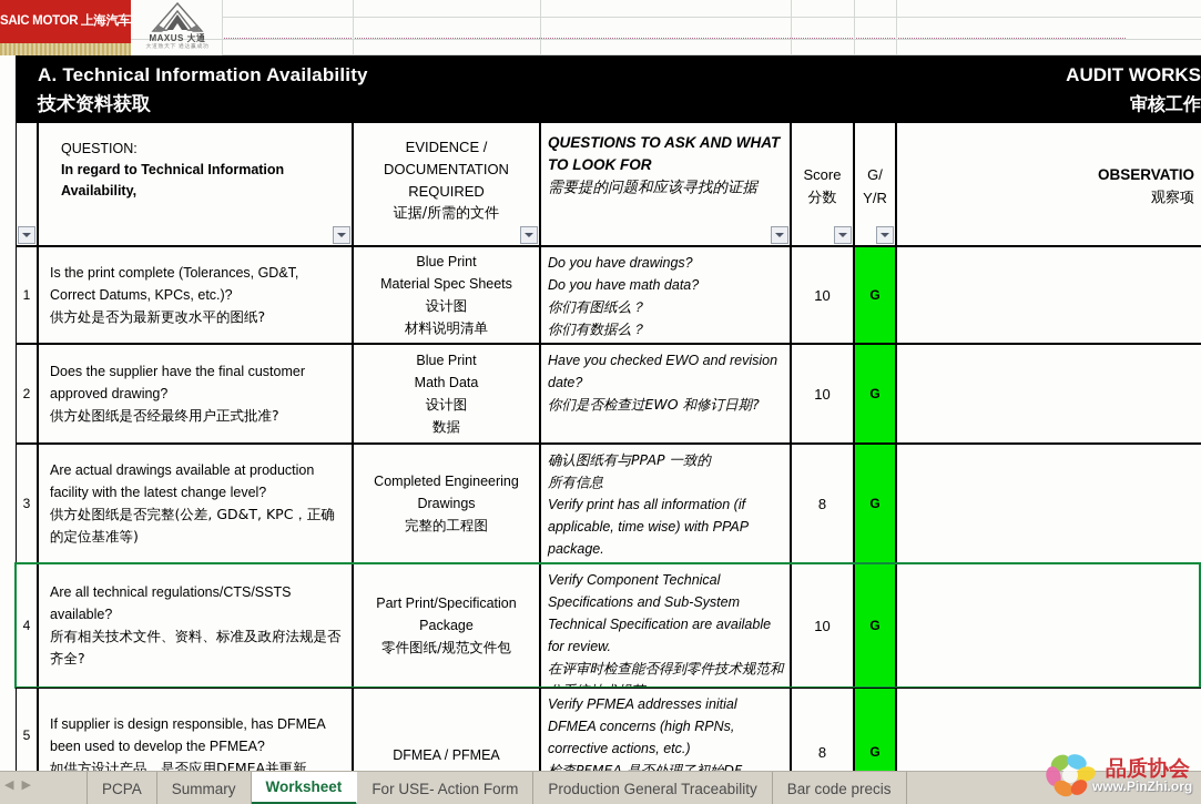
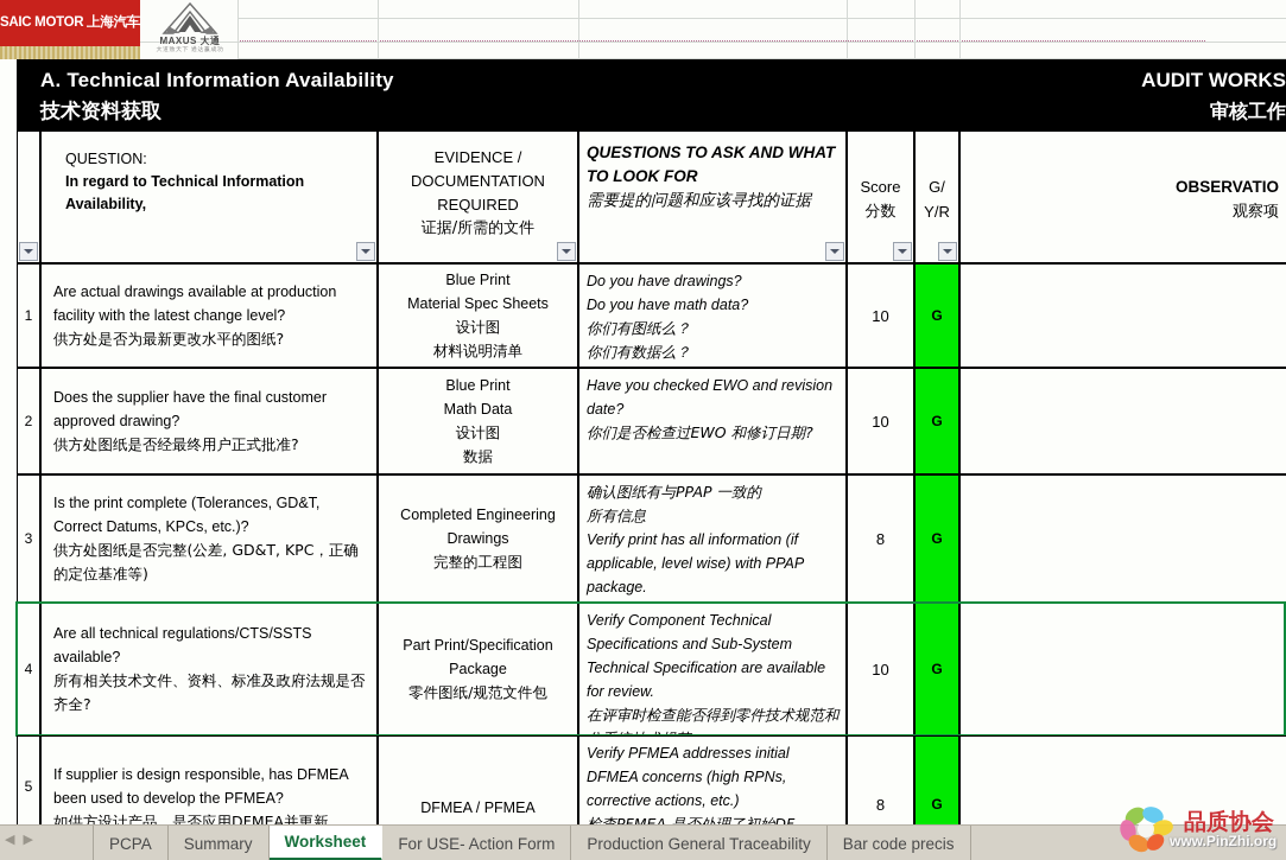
  SAIC MOTOR 上海汽车
  MAXUS 大通
  A. Technical Information Availability
  技术资料获取
  AUDIT WORKS
  审核工作
  QUESTION:
  In regard to Technical Information Availability,
  EVIDENCE / DOCUMENTATION REQUIRED
  证据/所需的文件
  QUESTIONS TO ASK AND WHAT TO LOOK FOR
  需要提的问题和应该寻找的证据
  Score
  分数
  G/
  Y/R
  OBSERVATIO
  观察项
  1
- Is the print complete (Tolerances, GD&T, Correct Datums, KPCs, etc.)?
+ Are actual drawings available at production facility with the latest change level?
  供方处是否为最新更改水平的图纸?
  Blue Print
  Material Spec Sheets
  设计图
  材料说明清单
  Do you have drawings?
  Do you have math data?
  你们有图纸么？
  你们有数据么？
  10
  G
  2
  Does the supplier have the final customer approved drawing?
  供方处图纸是否经最终用户正式批准?
  Blue Print
  Math Data
  设计图
  数据
  Have you checked EWO and revision date?
  你们是否检查过EWO 和修订日期?
  10
  G
  3
- Are actual drawings available at production facility with the latest change level?
+ Is the print complete (Tolerances, GD&T, Correct Datums, KPCs, etc.)?
  供方处图纸是否完整(公差, GD&T, KPC，正确的定位基准等)
  Completed Engineering Drawings
  完整的工程图
  确认图纸有与PPAP 一致的
  所有信息
- Verify print has all information (if applicable, time wise) with PPAP package.
+ Verify print has all information (if applicable, level wise) with PPAP package.
  8
  G
  4
  Are all technical regulations/CTS/SSTS available?
  所有相关技术文件、资料、标准及政府法规是否齐全?
  Part Print/Specification Package
  零件图纸/规范文件包
  Verify Component Technical Specifications and Sub-System Technical Specification are available for review.
  在评审时检查能否得到零件技术规范和
  10
  G
  5
  If supplier is design responsible, has DFMEA been used to develop the PFMEA?
  如供方设计产品，是否应用DFMEA并更新
  DFMEA / PFMEA
  Verify PFMEA addresses initial DFMEA concerns (high RPNs, corrective actions, etc.)
  8
  G
  ◀
  ▶
  PCPA
  Summary
  Worksheet
  For USE- Action Form
  Production General Traceability
  Bar code precis
  品质协会
  www.PinZhi.org
